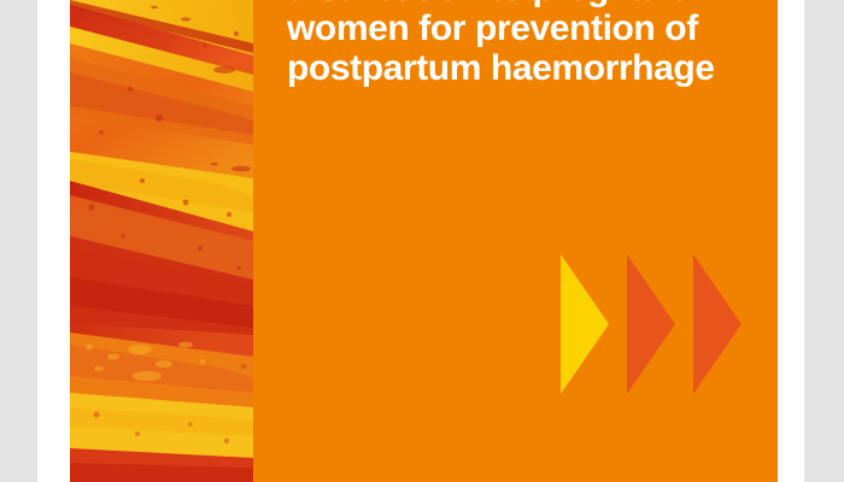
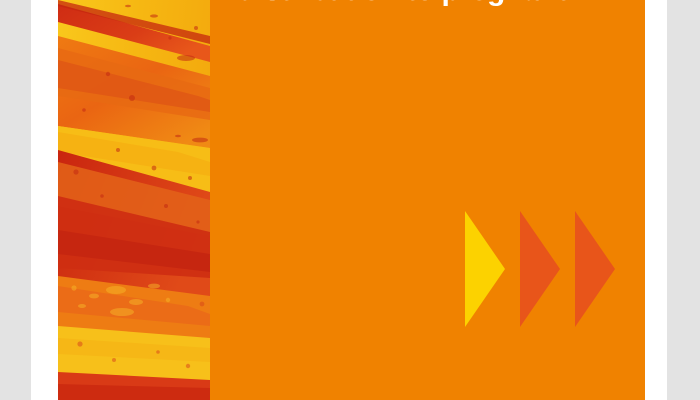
- women for prevention of
- postpartum haemorrhage
